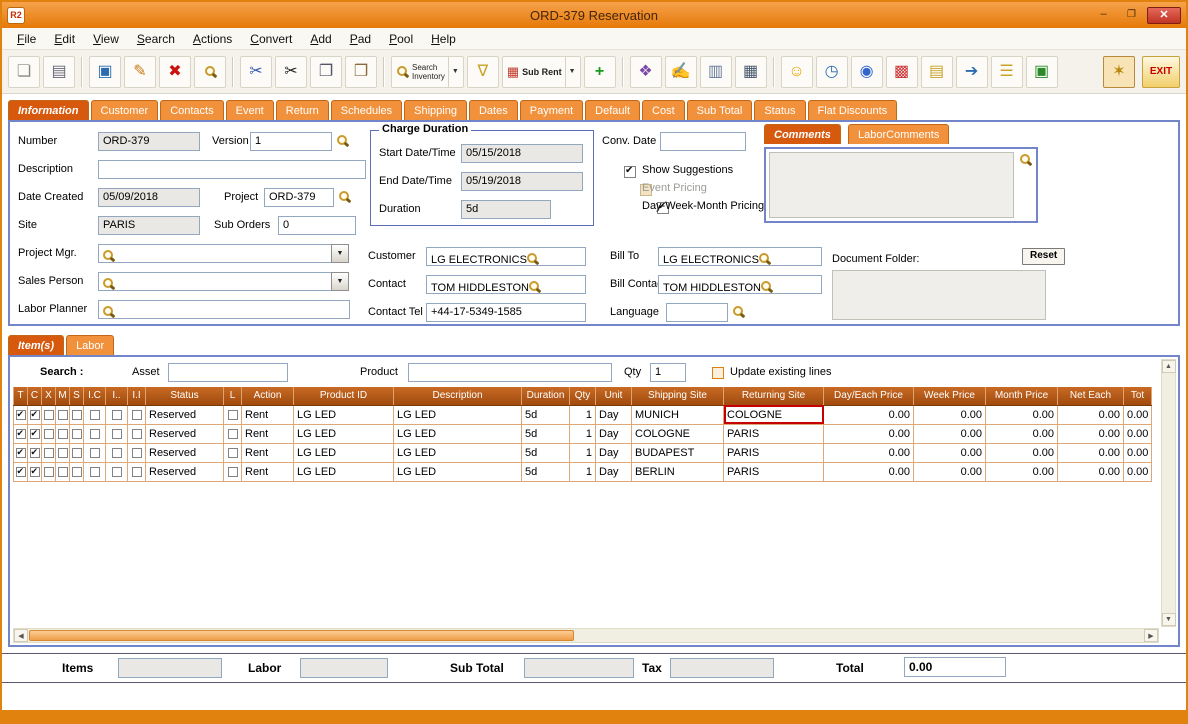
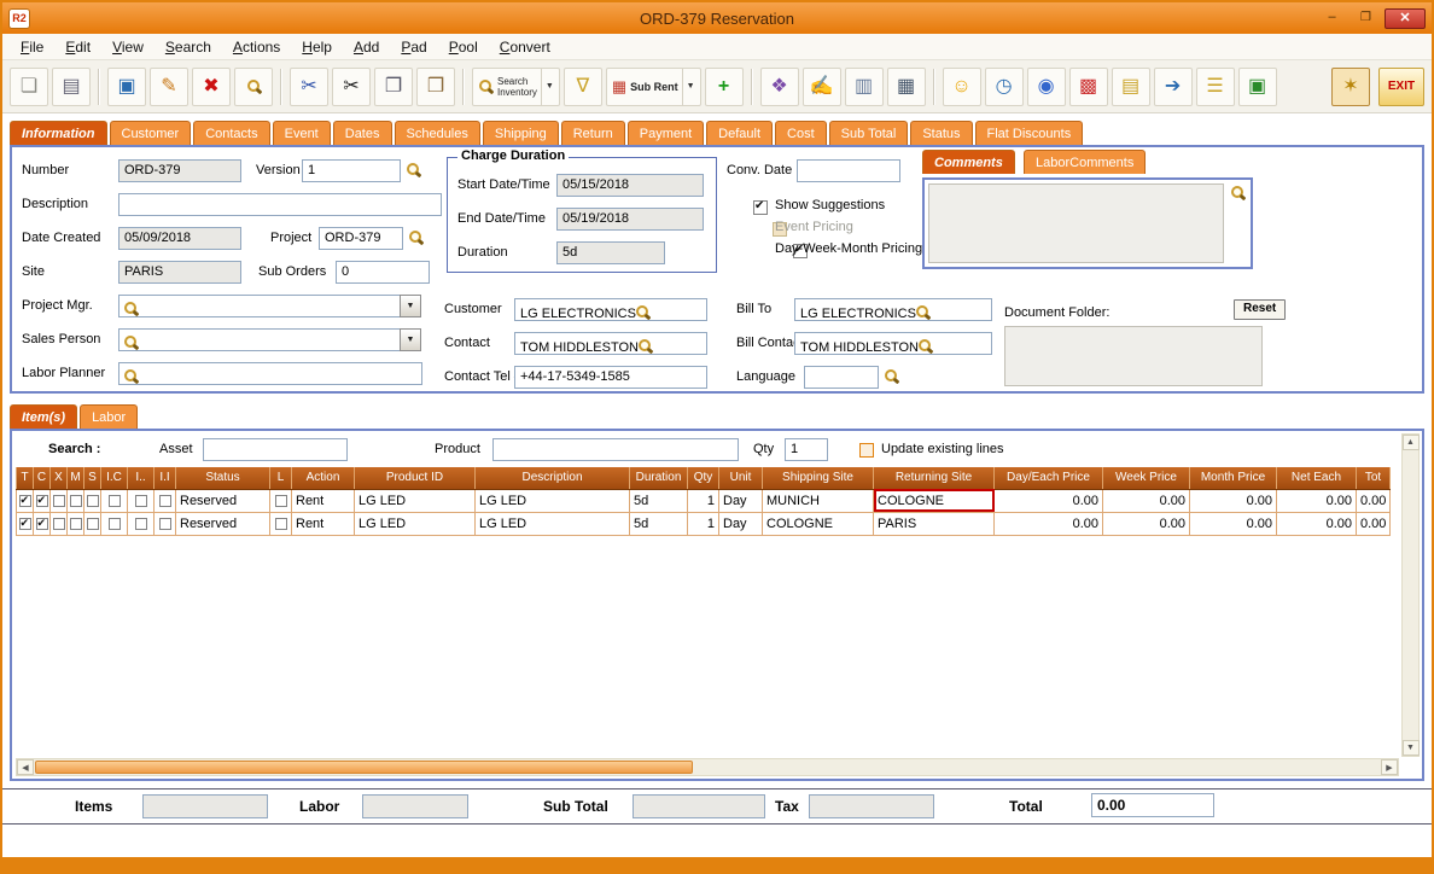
  R2
  ORD-379 Reservation
  –
  ❐
  ✕
  File
  Edit
  View
  Search
  Actions
- Convert
+ Help
  Add
  Pad
  Pool
- Help
+ Convert
  ❏
  ▤
  ▣
  ✎
  ✖
  ✂
  ✂
  ❐
  ❒
  Search
  Inventory
  ∇
  ▦
  Sub Rent
  +
  ❖
  ✍
  ▥
  ▦
  ☺
  ◷
  ◉
  ▩
  ▤
  ➔
  ☰
  ▣
  ✶
  EXIT
  Information
  Customer
  Contacts
  Event
- Return
+ Dates
  Schedules
  Shipping
- Dates
+ Return
  Payment
  Default
  Cost
  Sub Total
  Status
  Flat Discounts
  Number
  ORD-379
  Version
  1
  Description
  Date Created
  05/09/2018
  Project
  ORD-379
  Site
  PARIS
  Sub Orders
  0
  Project Mgr.
  Sales Person
  Labor Planner
  Charge Duration
  Start Date/Time
  05/15/2018
  End Date/Time
  05/19/2018
  Duration
  5d
  Conv. Date
  Show Suggestions
  Event Pricing
  Day-Week-Month Pricing
  Comments
  LaborComments
  Customer
  LG ELECTRONICS
  Bill To
  LG ELECTRONICS
  Contact
  TOM HIDDLESTON
  Bill Conta
  TOM HIDDLESTON
  Contact Tel
  +44-17-5349-1585
  Language
  Document Folder:
  Reset
  Item(s)
  Labor
  Search :
  Asset
  Product
  Qty
  1
  Update existing lines
  T	C	X	M	S	I.C	I..	I.I	Status	L	Action	Product ID	Description	Duration	Qty	Unit	Shipping Site	Returning Site	Day/Each Price	Week Price	Month Price	Net Each	Tot
  								Reserved		Rent	LG LED	LG LED	5d	1	Day	MUNICH	COLOGNE	0.00	0.00	0.00	0.00	0.00
  								Reserved		Rent	LG LED	LG LED	5d	1	Day	COLOGNE	PARIS	0.00	0.00	0.00	0.00	0.00
- 								Reserved		Rent	LG LED	LG LED	5d	1	Day	BUDAPEST	PARIS	0.00	0.00	0.00	0.00	0.00
- 								Reserved		Rent	LG LED	LG LED	5d	1	Day	BERLIN	PARIS	0.00	0.00	0.00	0.00	0.00
  Items
  Labor
  Sub Total
  Tax
  Total
  0.00
